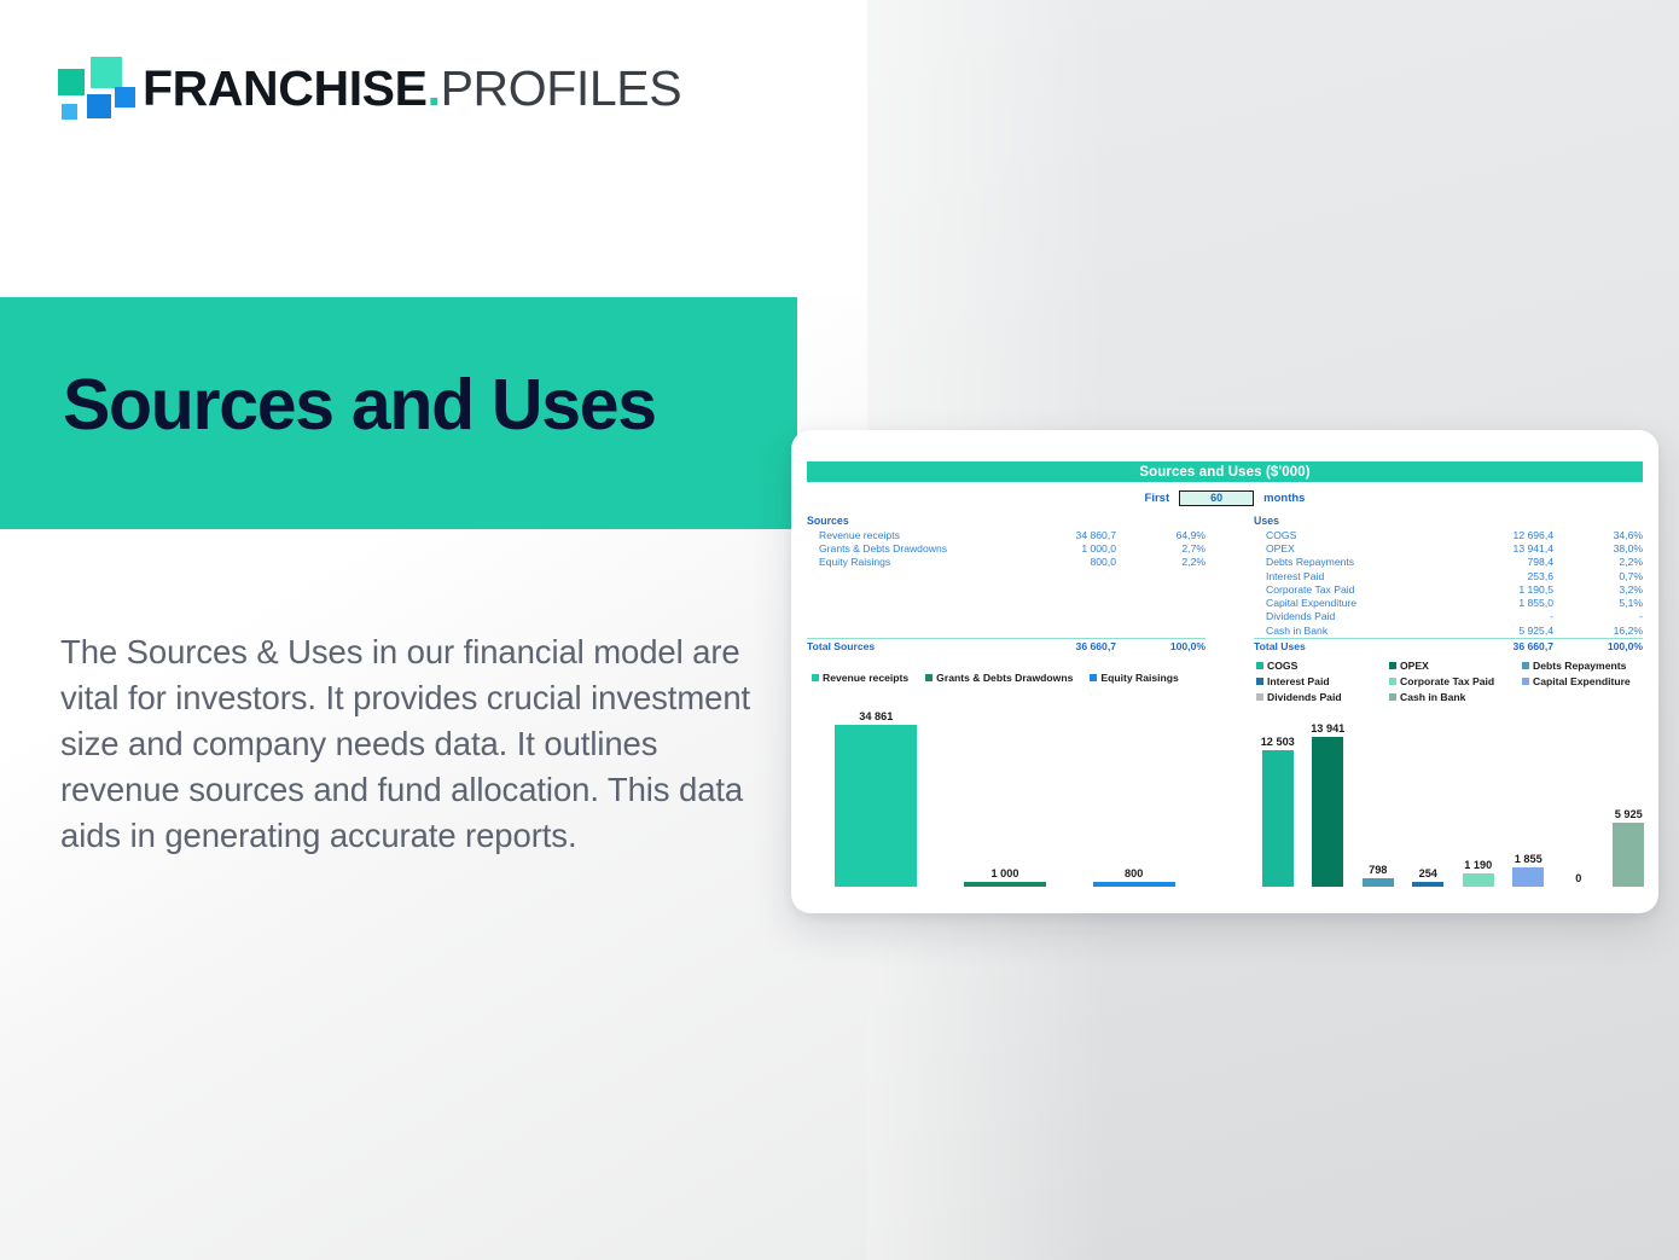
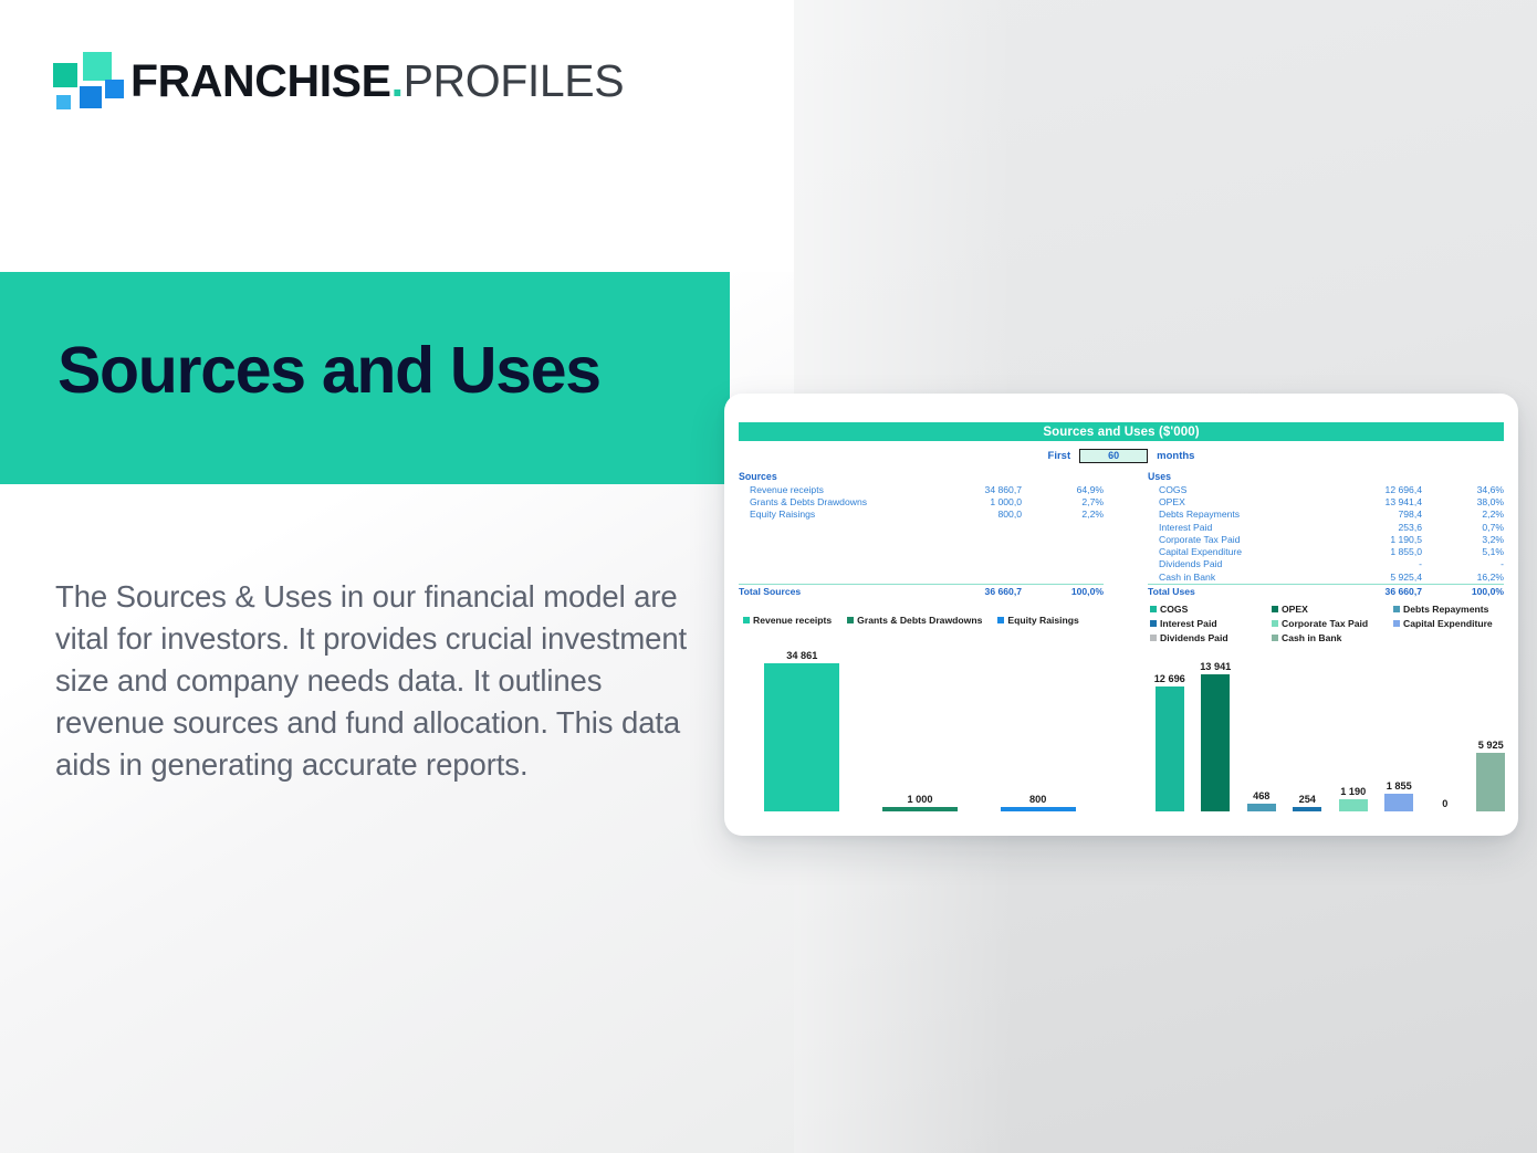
  FRANCHISE.PROFILES
  Sources and Uses
  The Sources & Uses in our financial model are vital for investors. It provides crucial investment size and company needs data. It outlines revenue sources and fund allocation. This data aids in generating accurate reports.
  Sources and Uses ($'000)
  First
  60
  months
  Sources
  Revenue receipts
  34 860,7
  64,9%
  Grants & Debts Drawdowns
  1 000,0
  2,7%
  Equity Raisings
  800,0
  2,2%
  Total Sources
  36 660,7
  100,0%
  Uses
  COGS
  12 696,4
  34,6%
  OPEX
  13 941,4
  38,0%
  Debts Repayments
  798,4
  2,2%
  Interest Paid
  253,6
  0,7%
  Corporate Tax Paid
  1 190,5
  3,2%
  Capital Expenditure
  1 855,0
  5,1%
  Dividends Paid
  -
  -
  Cash in Bank
  5 925,4
  16,2%
  Total Uses
  36 660,7
  100,0%
  Revenue receipts
  Grants & Debts Drawdowns
  Equity Raisings
  COGS
  OPEX
  Debts Repayments
  Interest Paid
  Corporate Tax Paid
  Capital Expenditure
  Dividends Paid
  Cash in Bank
  34 861
  1 000
  800
- 12 503
+ 12 696
  13 941
- 798
+ 468
  254
  1 190
  1 855
  0
  5 925
